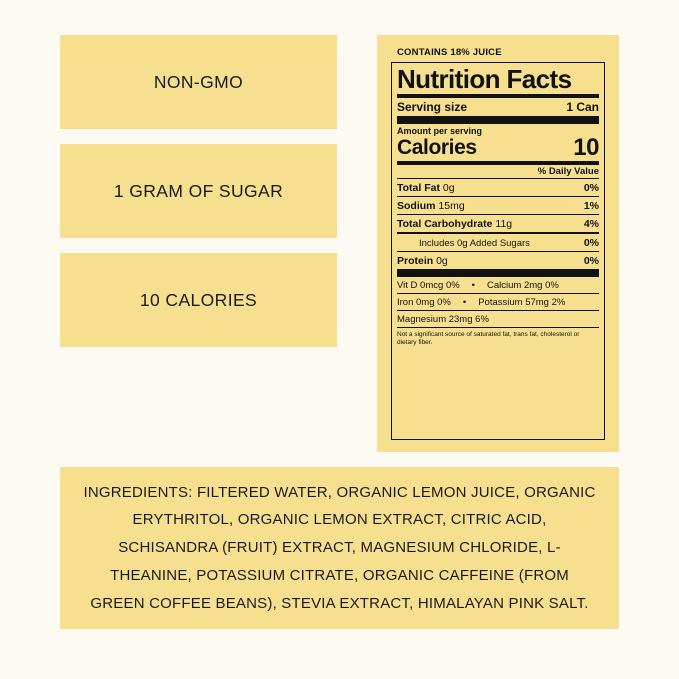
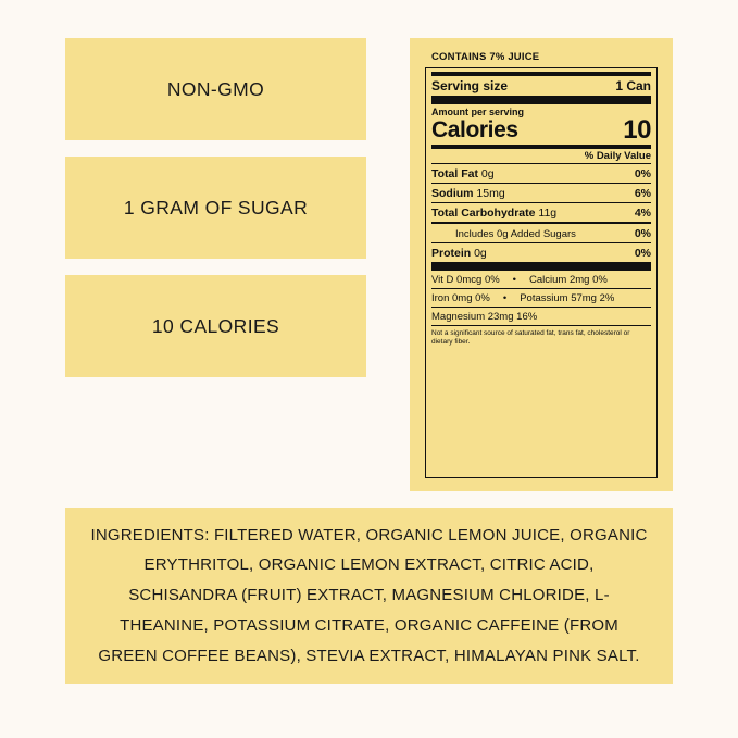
  NON-GMO
  1 GRAM OF SUGAR
  10 CALORIES
- CONTAINS 18% JUICE
+ CONTAINS 7% JUICE
- Nutrition Facts
  Serving size
  1 Can
  Amount per serving
  Calories
  10
  % Daily Value
  Total Fat 0g
  0%
  Sodium 15mg
- 1%
+ 6%
  Total Carbohydrate 11g
  4%
  Includes 0g Added Sugars
  0%
  Protein 0g
  0%
  Vit D 0mcg 0%
  •
  Calcium 2mg 0%
  Iron 0mg 0%
  •
  Potassium 57mg 2%
- Magnesium 23mg 6%
+ Magnesium 23mg 16%
  INGREDIENTS: FILTERED WATER, ORGANIC LEMON JUICE, ORGANIC ERYTHRITOL, ORGANIC LEMON EXTRACT, CITRIC ACID, SCHISANDRA (FRUIT) EXTRACT, MAGNESIUM CHLORIDE, L-THEANINE, POTASSIUM CITRATE, ORGANIC CAFFEINE (FROM GREEN COFFEE BEANS), STEVIA EXTRACT, HIMALAYAN PINK SALT.
